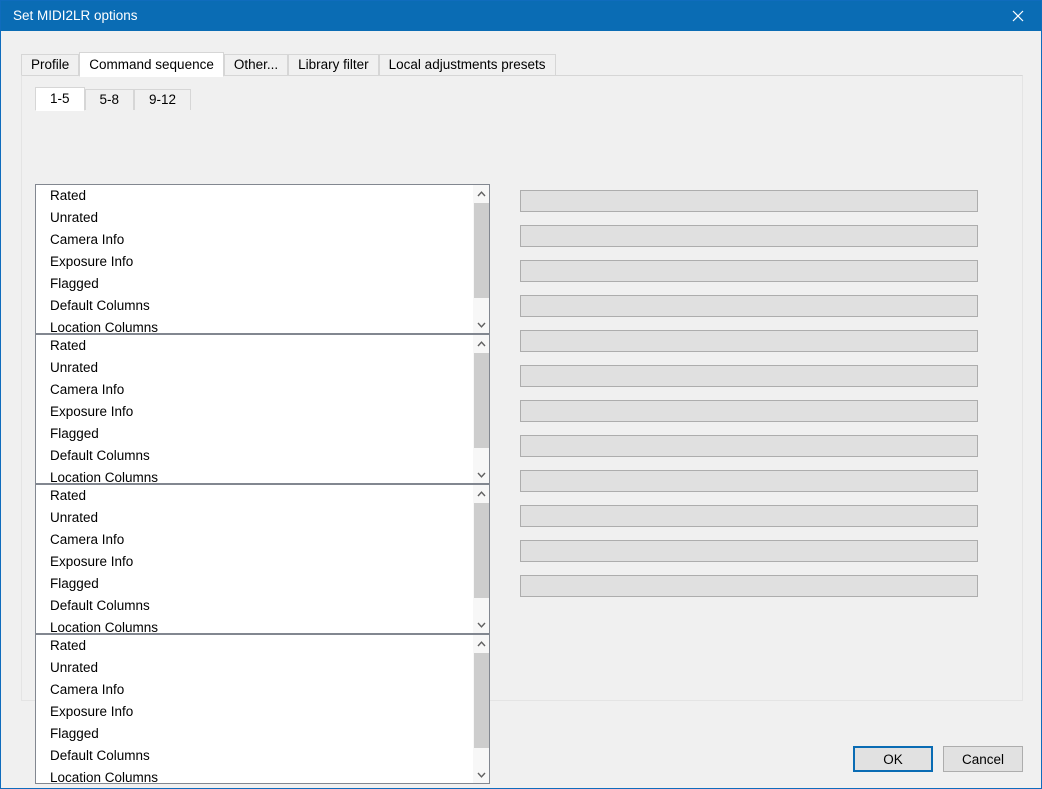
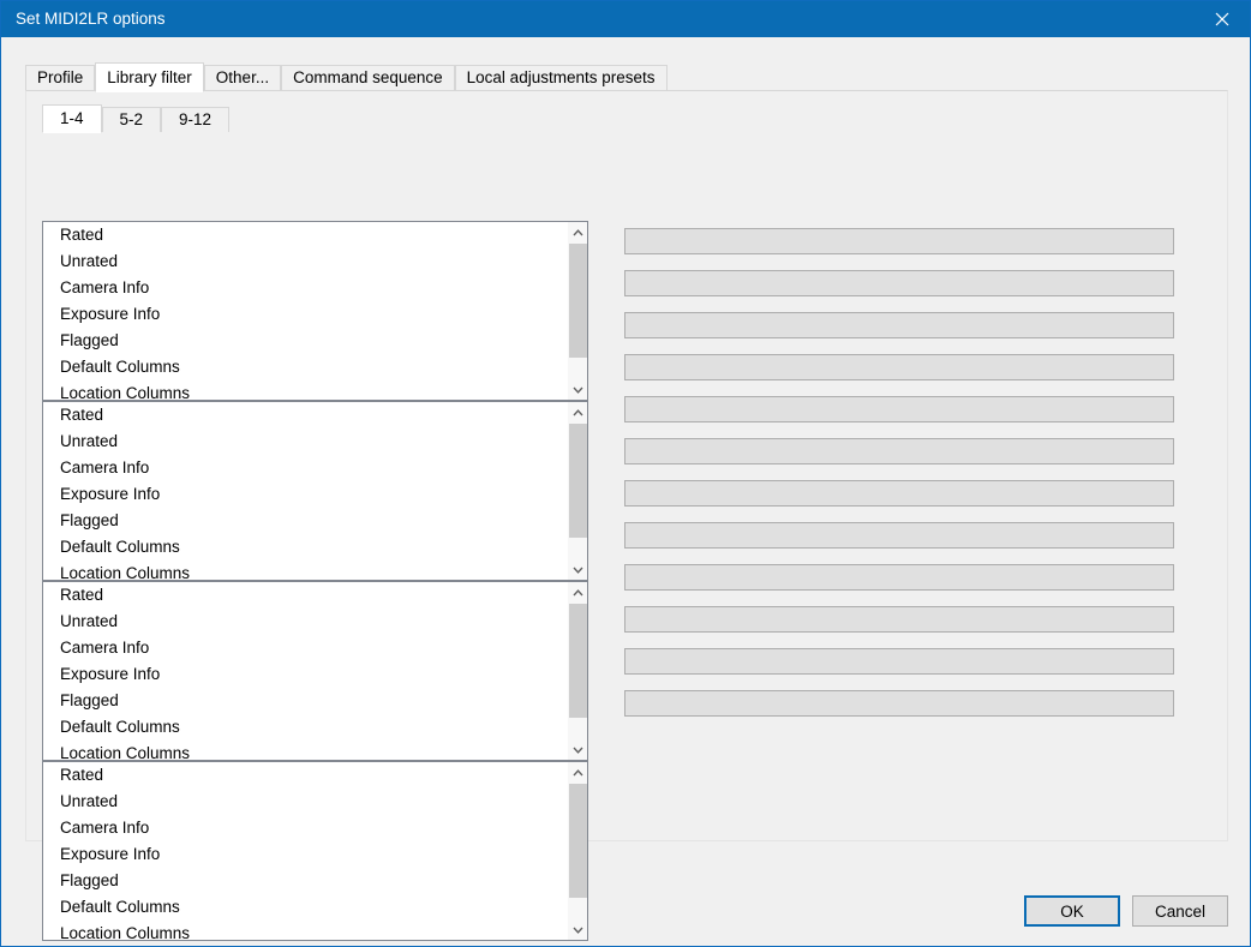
  Set MIDI2LR options
  Profile
- Command sequence
+ Library filter
  Other...
- Library filter
+ Command sequence
  Local adjustments presets
- 1-5
+ 1-4
- 5-8
+ 5-2
  9-12
  Rated
  Unrated
  Camera Info
  Exposure Info
  Flagged
  Default Columns
  Location Columns
  Rated
  Unrated
  Camera Info
  Exposure Info
  Flagged
  Default Columns
  Location Columns
  Rated
  Unrated
  Camera Info
  Exposure Info
  Flagged
  Default Columns
  Location Columns
  Rated
  Unrated
  Camera Info
  Exposure Info
  Flagged
  Default Columns
  Location Columns
  OK
  Cancel
